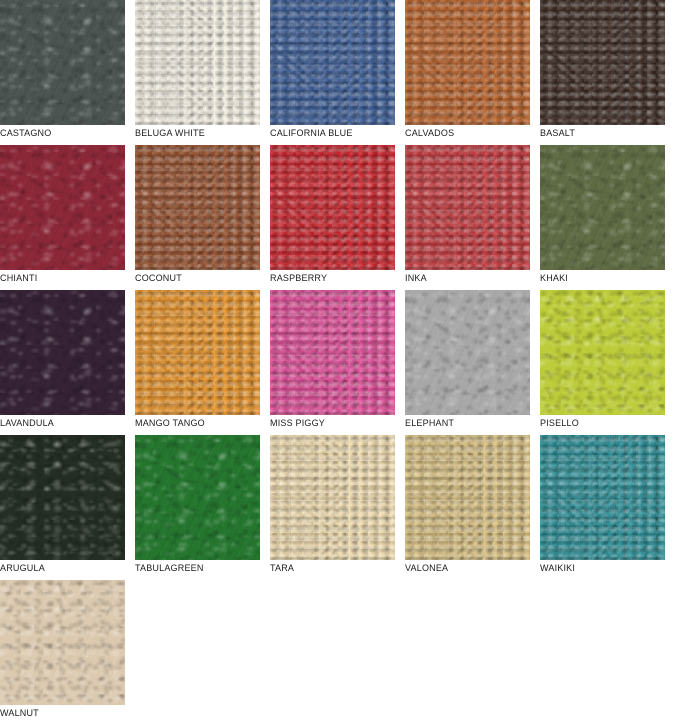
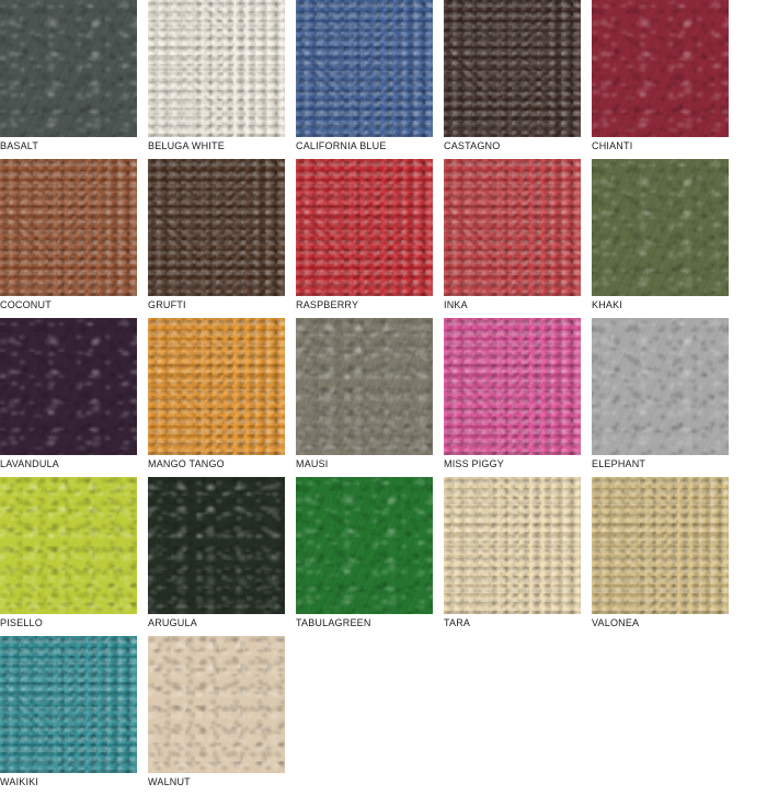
- CASTAGNO
+ BASALT
  BELUGA WHITE
  CALIFORNIA BLUE
- CALVADOS
- BASALT
+ CASTAGNO
  CHIANTI
  COCONUT
+ GRUFTI
  RASPBERRY
  INKA
  KHAKI
  LAVANDULA
  MANGO TANGO
+ MAUSI
  MISS PIGGY
  ELEPHANT
  PISELLO
  ARUGULA
  TABULAGREEN
  TARA
  VALONEA
  WAIKIKI
  WALNUT
